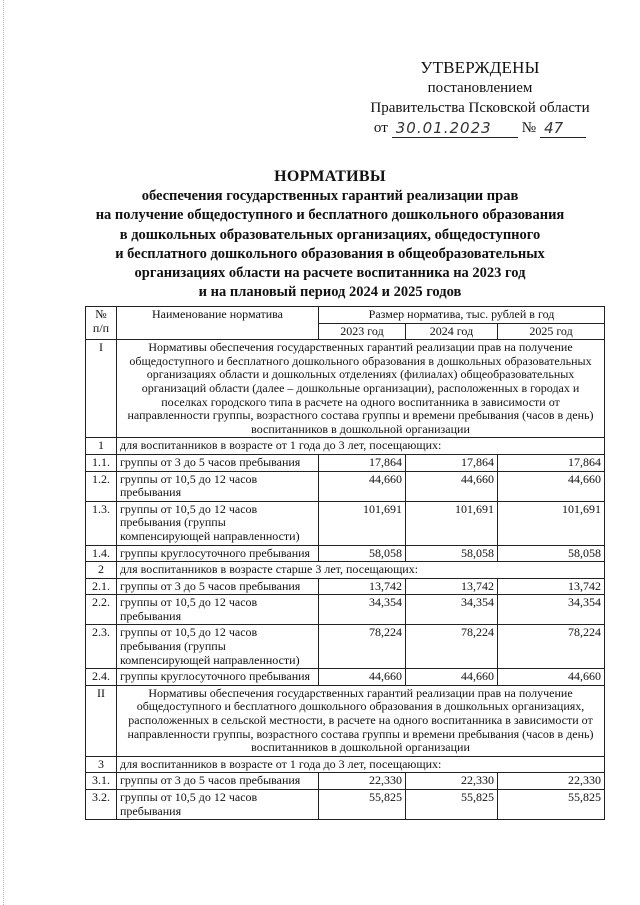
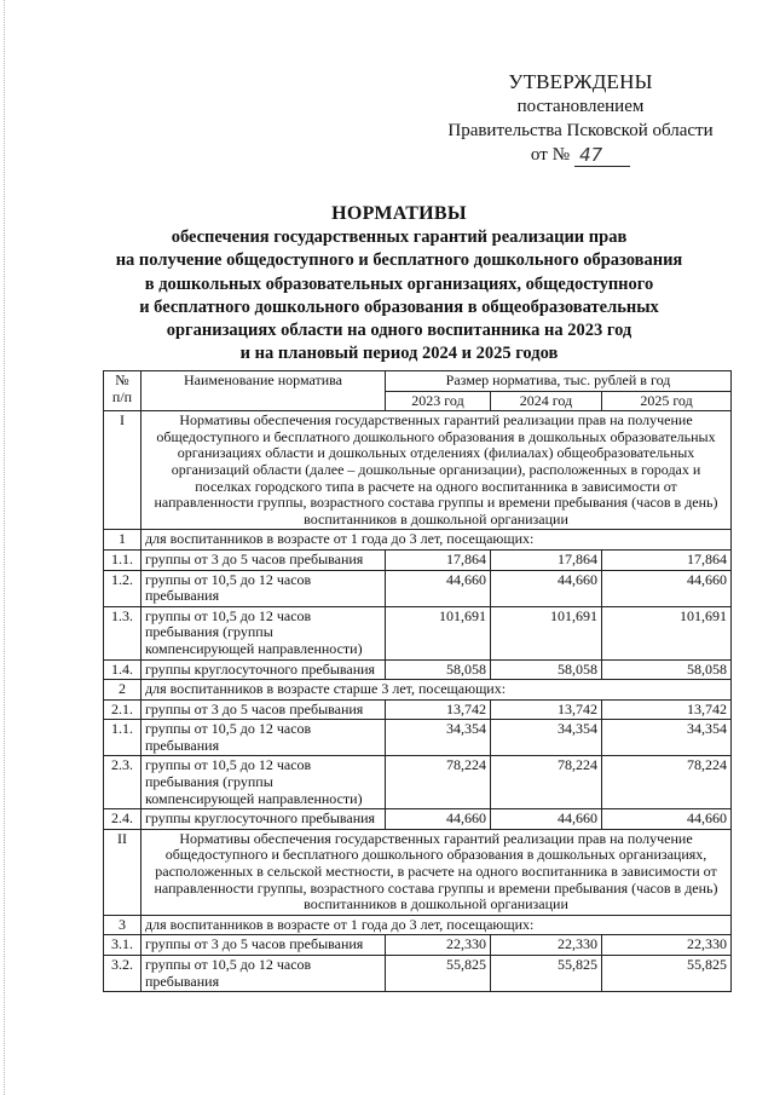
  УТВЕРЖДЕНЫ
  постановлением
  Правительства Псковской области
  от
- 30.01.2023
  №
  47
  НОРМАТИВЫ
  обеспечения государственных гарантий реализации прав
  на получение общедоступного и бесплатного дошкольного образования
  в дошкольных образовательных организациях, общедоступного
  и бесплатного дошкольного образования в общеобразовательных
- организациях области на расчете воспитанника на 2023 год
+ организациях области на одного воспитанника на 2023 год
  и на плановый период 2024 и 2025 годов
  № п/п	Наименование норматива	Размер норматива, тыс. рублей в год
  2023 год	2024 год	2025 год
  I	Нормативы обеспечения государственных гарантий реализации прав на получение общедоступного и бесплатного дошкольного образования в дошкольных образовательных организациях области и дошкольных отделениях (филиалах) общеобразовательных организаций области (далее – дошкольные организации), расположенных в городах и поселках городского типа в расчете на одного воспитанника в зависимости от направленности группы, возрастного состава группы и времени пребывания (часов в день) воспитанников в дошкольной организации
  1	для воспитанников в возрасте от 1 года до 3 лет, посещающих:
  1.1.	группы от 3 до 5 часов пребывания	17,864	17,864	17,864
  1.2.	группы от 10,5 до 12 часов пребывания	44,660	44,660	44,660
  1.3.	группы от 10,5 до 12 часов пребывания (группы компенсирующей направленности)	101,691	101,691	101,691
  1.4.	группы круглосуточного пребывания	58,058	58,058	58,058
  2	для воспитанников в возрасте старше 3 лет, посещающих:
  2.1.	группы от 3 до 5 часов пребывания	13,742	13,742	13,742
- 2.2.	группы от 10,5 до 12 часов пребывания	34,354	34,354	34,354
+ 1.1.	группы от 10,5 до 12 часов пребывания	34,354	34,354	34,354
  2.3.	группы от 10,5 до 12 часов пребывания (группы компенсирующей направленности)	78,224	78,224	78,224
  2.4.	группы круглосуточного пребывания	44,660	44,660	44,660
  II	Нормативы обеспечения государственных гарантий реализации прав на получение общедоступного и бесплатного дошкольного образования в дошкольных организациях, расположенных в сельской местности, в расчете на одного воспитанника в зависимости от направленности группы, возрастного состава группы и времени пребывания (часов в день) воспитанников в дошкольной организации
  3	для воспитанников в возрасте от 1 года до 3 лет, посещающих:
  3.1.	группы от 3 до 5 часов пребывания	22,330	22,330	22,330
  3.2.	группы от 10,5 до 12 часов пребывания	55,825	55,825	55,825
